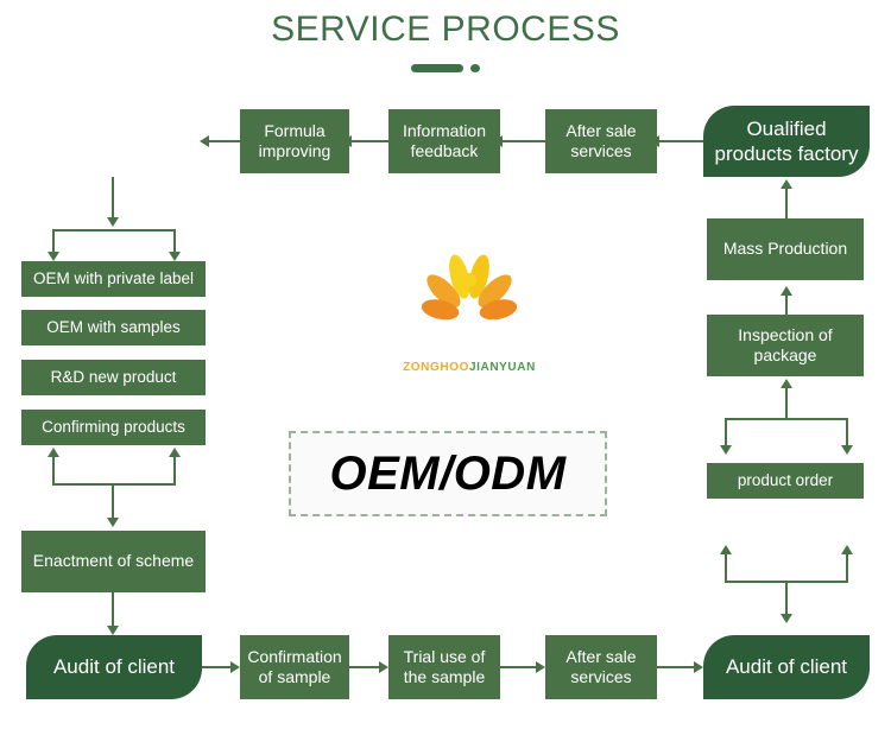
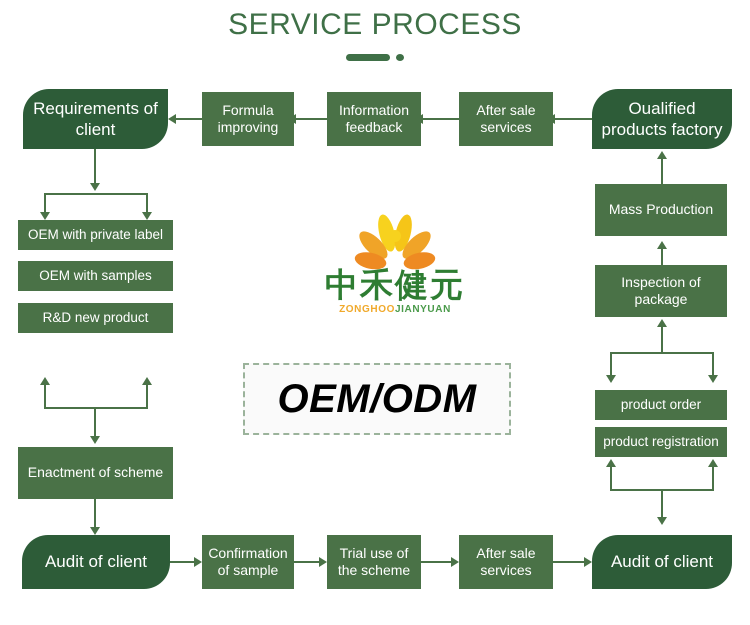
  SERVICE PROCESS
+ Requirements of client
  Formula improving
  Information feedback
  After sale services
  Oualified products factory
  OEM with private label
  OEM with samples
  R&D new product
- Confirming products
  Enactment of scheme
  Audit of client
  Confirmation of sample
- Trial use of the sample
+ Trial use of the scheme
  After sale services
  Audit of client
  Mass Production
  Inspection of package
  product order
+ product registration
+ 中禾健元
  ZONGHOOJIANYUAN
  OEM/ODM
